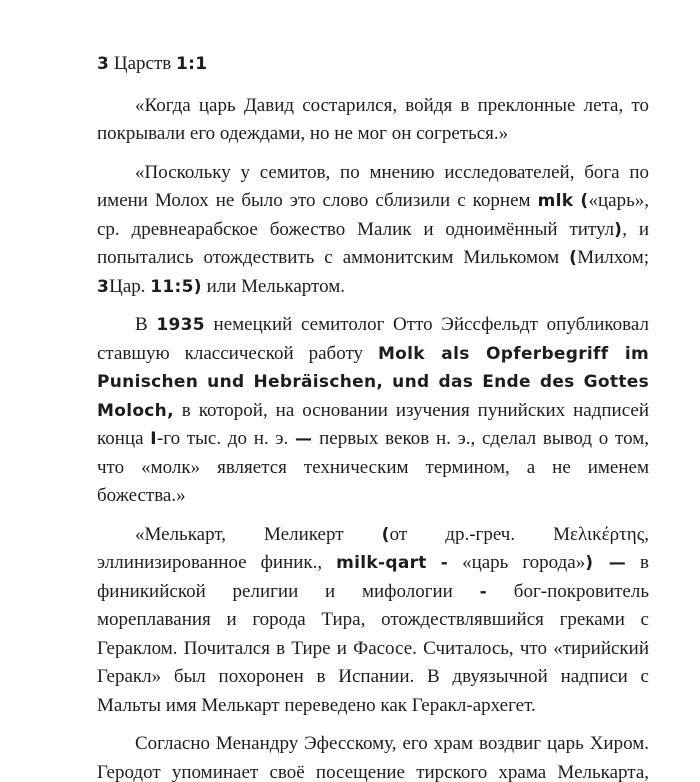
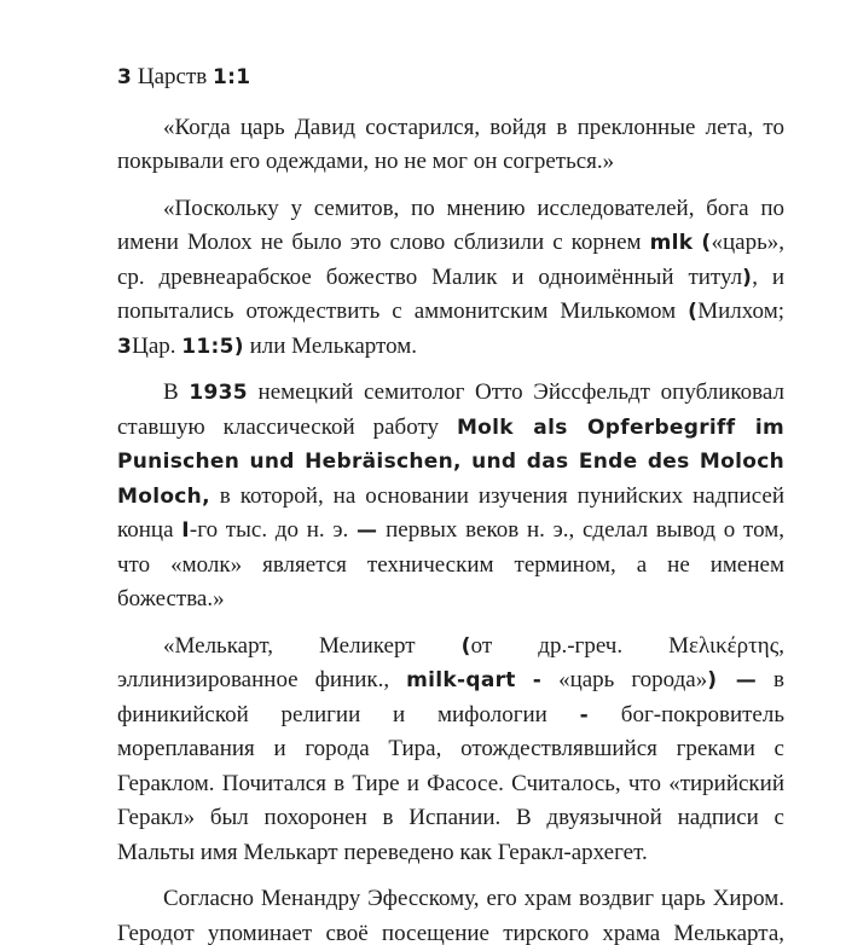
  3 Царств 1:1
  «Когда царь Давид состарился, войдя в преклонные лета, то покрывали его одеждами, но не мог он согреться.»
  «Поскольку у семитов, по мнению исследователей, бога по имени Молох не было это слово сблизили с корнем mlk («царь», ср. древнеарабское божество Малик и одноимённый титул), и попытались отождествить с аммонитским Милькомом (Милхом; 3Цар. 11:5) или Мелькартом.
- В 1935 немецкий семитолог Отто Эйссфельдт опубликовал ставшую классической работу Molk als Opferbegriff im Punischen und Hebräischen, und das Ende des Gottes Moloch, в которой, на основании изучения пунийских надписей конца I-го тыс. до н. э. — первых веков н. э., сделал вывод о том, что «молк» является техническим термином, а не именем божества.»
+ В 1935 немецкий семитолог Отто Эйссфельдт опубликовал ставшую классической работу Molk als Opferbegriff im Punischen und Hebräischen, und das Ende des Moloch Moloch, в которой, на основании изучения пунийских надписей конца I-го тыс. до н. э. — первых веков н. э., сделал вывод о том, что «молк» является техническим термином, а не именем божества.»
  «Мелькарт, Меликерт (от др.-греч. Μελικέρτης, эллинизированное финик., milk-qart - «царь города») — в финикийской религии и мифологии - бог-покровитель мореплавания и города Тира, отождествлявшийся греками с Гераклом. Почитался в Тире и Фасосе. Считалось, что «тирийский Геракл» был похоронен в Испании. В двуязычной надписи с Мальты имя Мелькарт переведено как Геракл-архегет.
  Согласно Менандру Эфесскому, его храм воздвиг царь Хиром. Геродот упоминает своё посещение тирского храма Мелькарта,
